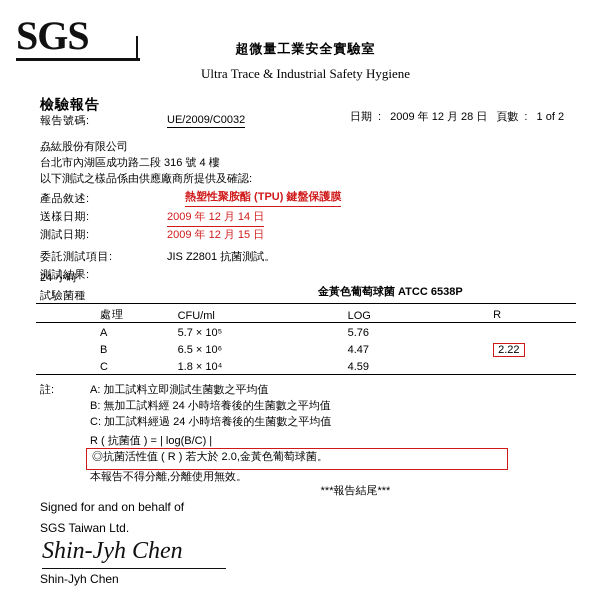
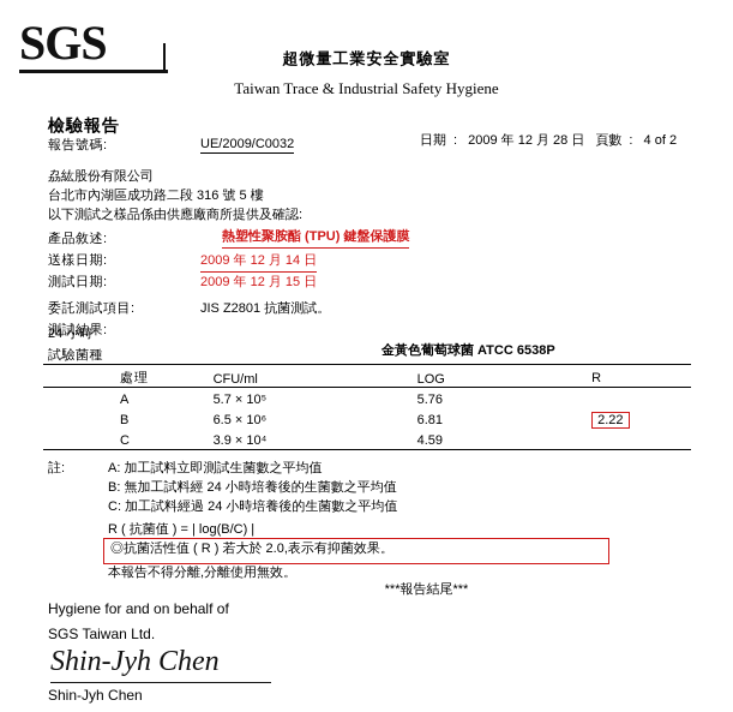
  SGS
  超微量工業安全實驗室
- Ultra Trace & Industrial Safety Hygiene
+ Taiwan Trace & Industrial Safety Hygiene
  檢驗報告
  報告號碼:
  UE/2009/C0032
- 日期 : 2009 年 12 月 28 日 頁數 : 1 of 2
+ 日期 : 2009 年 12 月 28 日 頁數 : 4 of 2
  劦紘股份有限公司
- 台北市內湖區成功路二段 316 號 4 樓
+ 台北市內湖區成功路二段 316 號 5 樓
  以下測試之樣品係由供應廠商所提供及確認:
  產品敘述:
  熱塑性聚胺酯 (TPU) 鍵盤保護膜
  送樣日期:
  2009 年 12 月 14 日
  測試日期:
  2009 年 12 月 15 日
  委託測試項目:
  JIS Z2801 抗菌測試。
  測試結果:
  24 小時
  試驗菌種
  金黃色葡萄球菌 ATCC 6538P
  處理	CFU/ml	LOG	R
  A	5.7 × 10⁵	5.76
- B	6.5 × 10⁶	4.47	2.22
+ B	6.5 × 10⁶	6.81	2.22
- C	1.8 × 10⁴	4.59
+ C	3.9 × 10⁴	4.59
  註:
  A: 加工試料立即測試生菌數之平均值
  B: 無加工試料經 24 小時培養後的生菌數之平均值
  C: 加工試料經過 24 小時培養後的生菌數之平均值
  R ( 抗菌值 ) = | log(B/C) |
- ◎抗菌活性值 ( R ) 若大於 2.0,金黃色葡萄球菌。
+ ◎抗菌活性值 ( R ) 若大於 2.0,表示有抑菌效果。
  本報告不得分離,分離使用無效。
  ***報告結尾***
- Signed for and on behalf of
+ Hygiene for and on behalf of
  SGS Taiwan Ltd.
  Shin-Jyh Chen
  Shin-Jyh Chen
